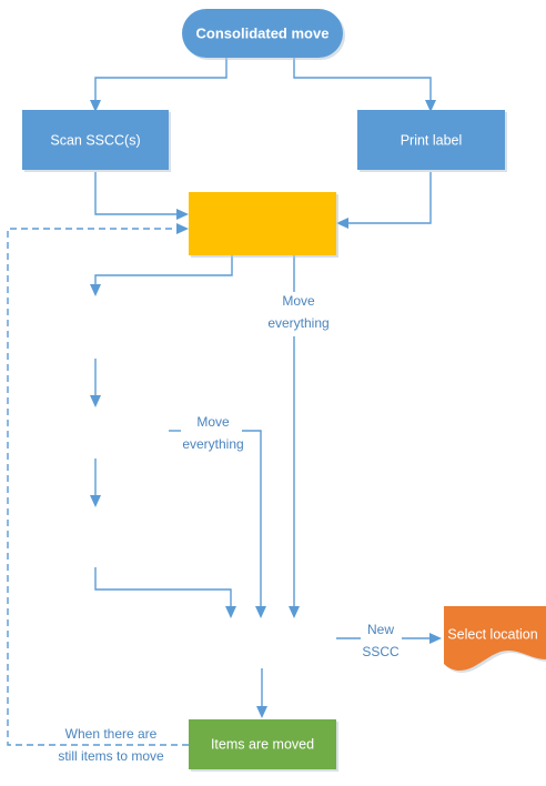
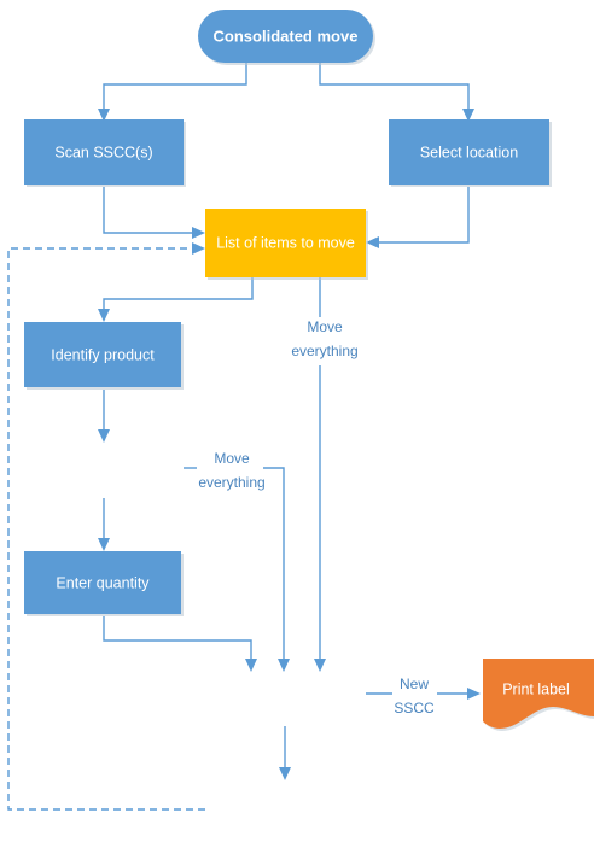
  Consolidated move
  Scan SSCC(s)
- Print label
+ Select location
+ List of items to move
+ Identify product
+ Enter quantity
- Select location
+ Print label
- Items are moved
  Move
  everything
  Move
  everything
  New
  SSCC
- When there are
- still items to move
